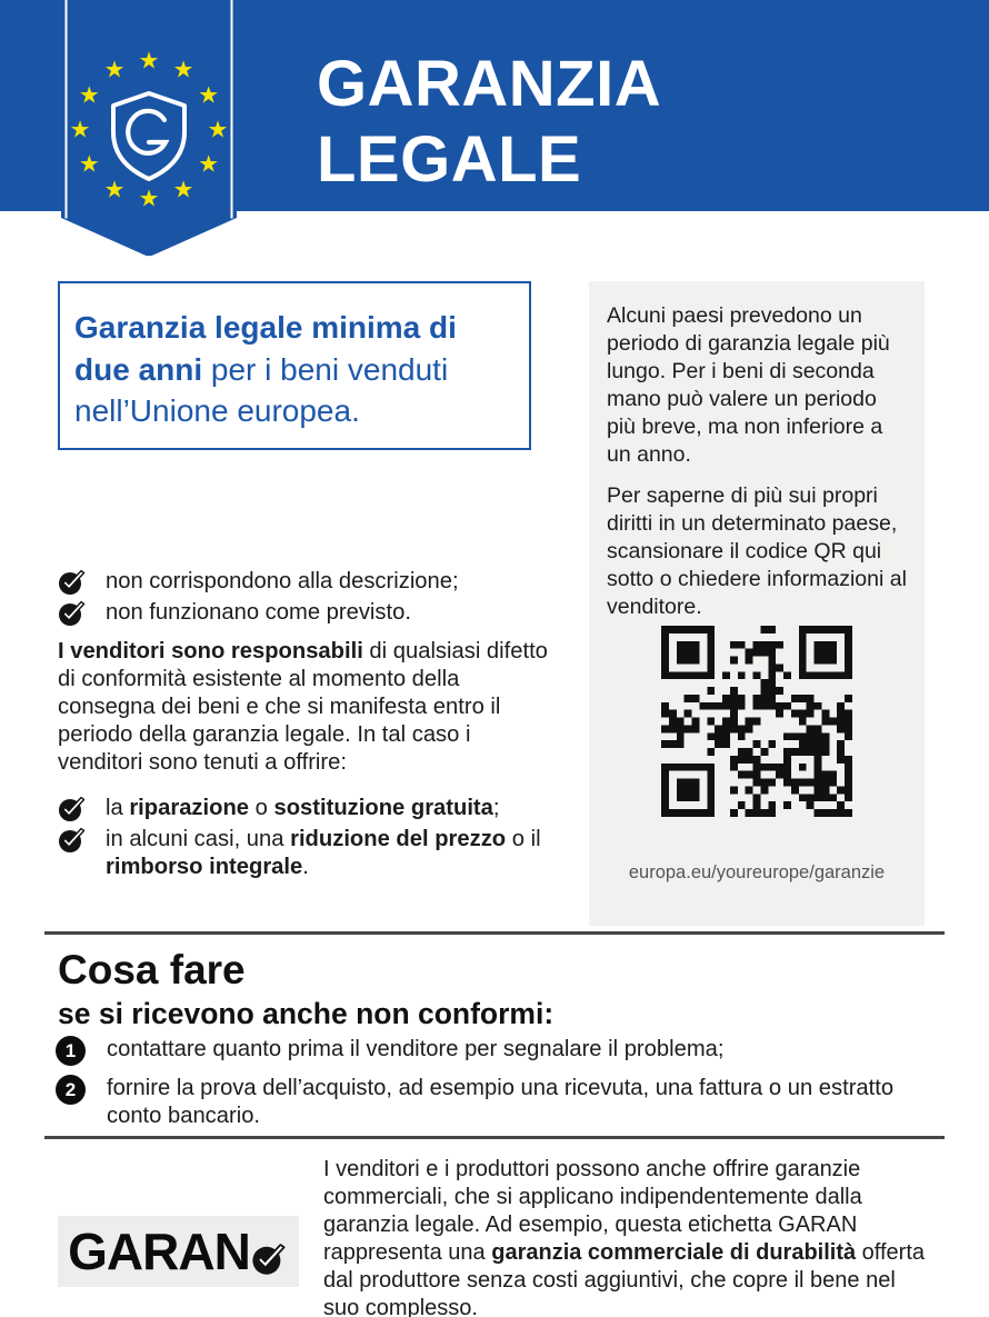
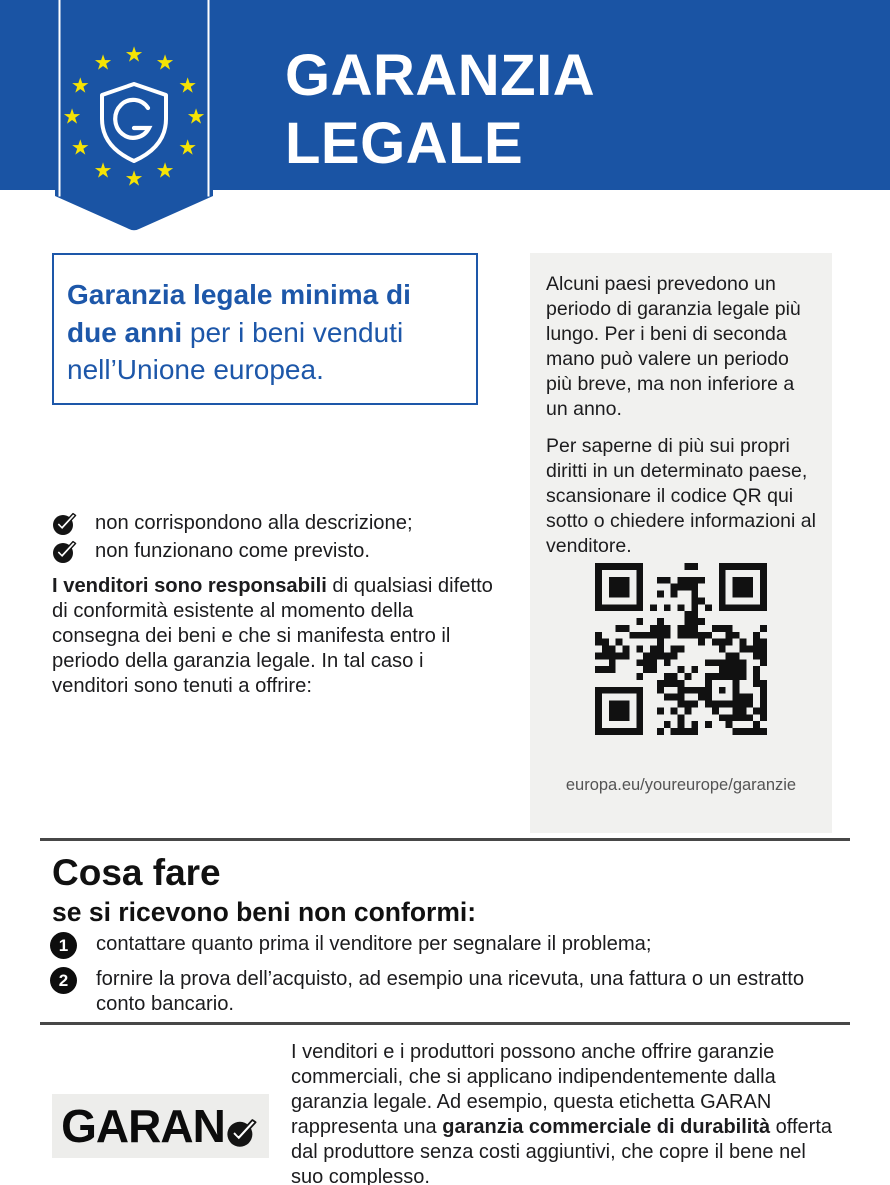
  GARANZIA
  LEGALE
  ★
  ★
  ★
  ★
  ★
  ★
  ★
  ★
  ★
  ★
  ★
  ★
  Garanzia legale minima di due anni per i beni venduti nell’Unione europea.
  non corrispondono alla descrizione;
  non funzionano come previsto.
  I venditori sono responsabili di qualsiasi difetto di conformità esistente al momento della consegna dei beni e che si manifesta entro il periodo della garanzia legale. In tal caso i venditori sono tenuti a offrire:
- la riparazione o sostituzione gratuita;
- in alcuni casi, una riduzione del prezzo o il rimborso integrale.
  Alcuni paesi prevedono un periodo di garanzia legale più lungo. Per i beni di seconda mano può valere un periodo più breve, ma non inferiore a un anno.
  Per saperne di più sui propri diritti in un determinato paese, scansionare il codice QR qui sotto o chiedere informazioni al venditore.
  europa.eu/youreurope/garanzie
  Cosa fare
- se si ricevono anche non conformi:
+ se si ricevono beni non conformi:
  1
  contattare quanto prima il venditore per segnalare il problema;
  2
  fornire la prova dell’acquisto, ad esempio una ricevuta, una fattura o un estratto conto bancario.
  GARAN
  I venditori e i produttori possono anche offrire garanzie commerciali, che si applicano indipendentemente dalla garanzia legale. Ad esempio, questa etichetta GARAN rappresenta una garanzia commerciale di durabilità offerta dal produttore senza costi aggiuntivi, che copre il bene nel suo complesso.
